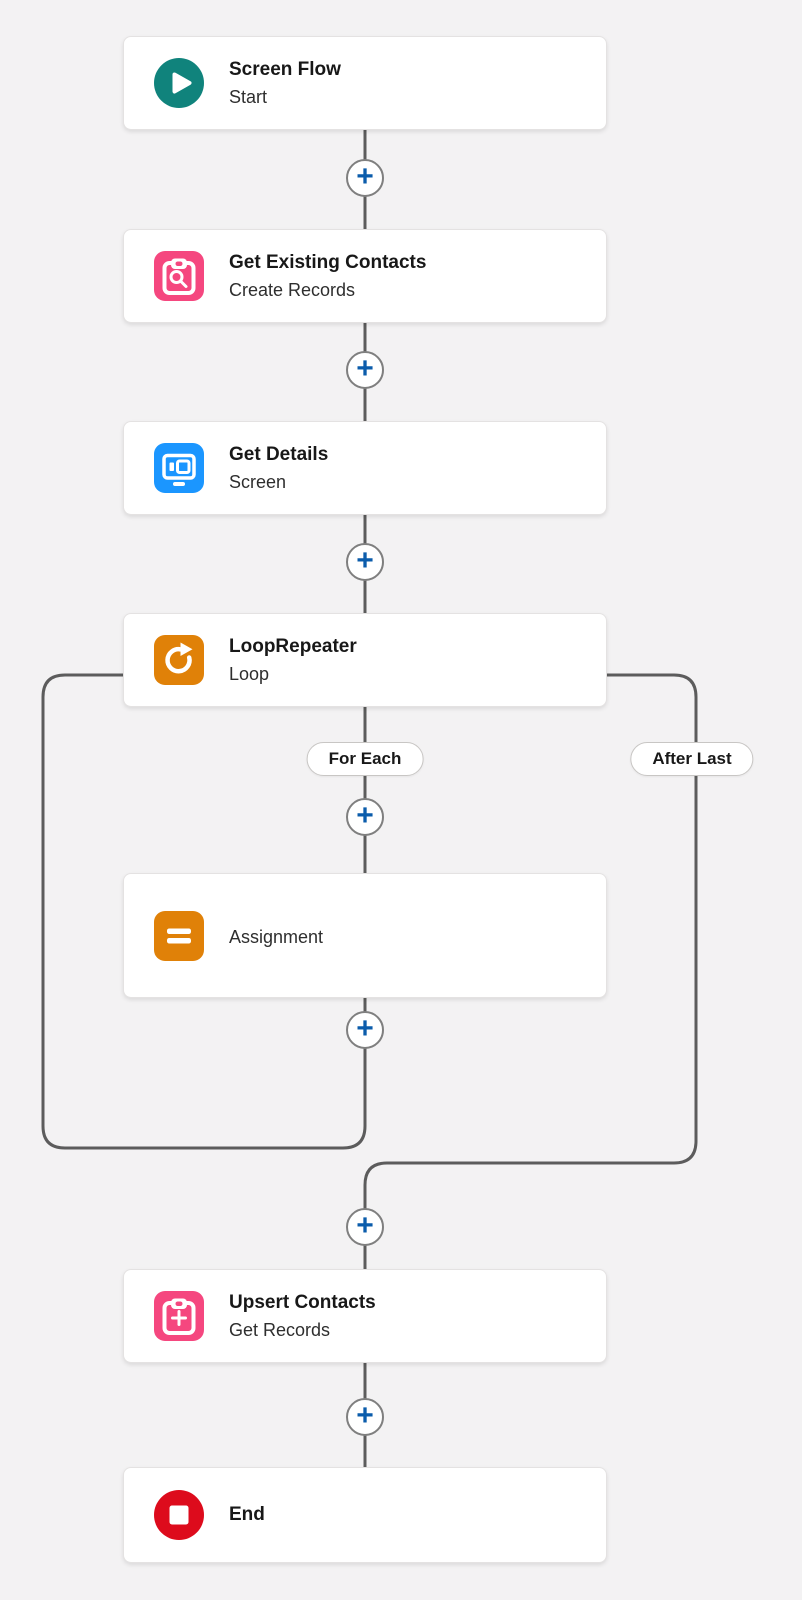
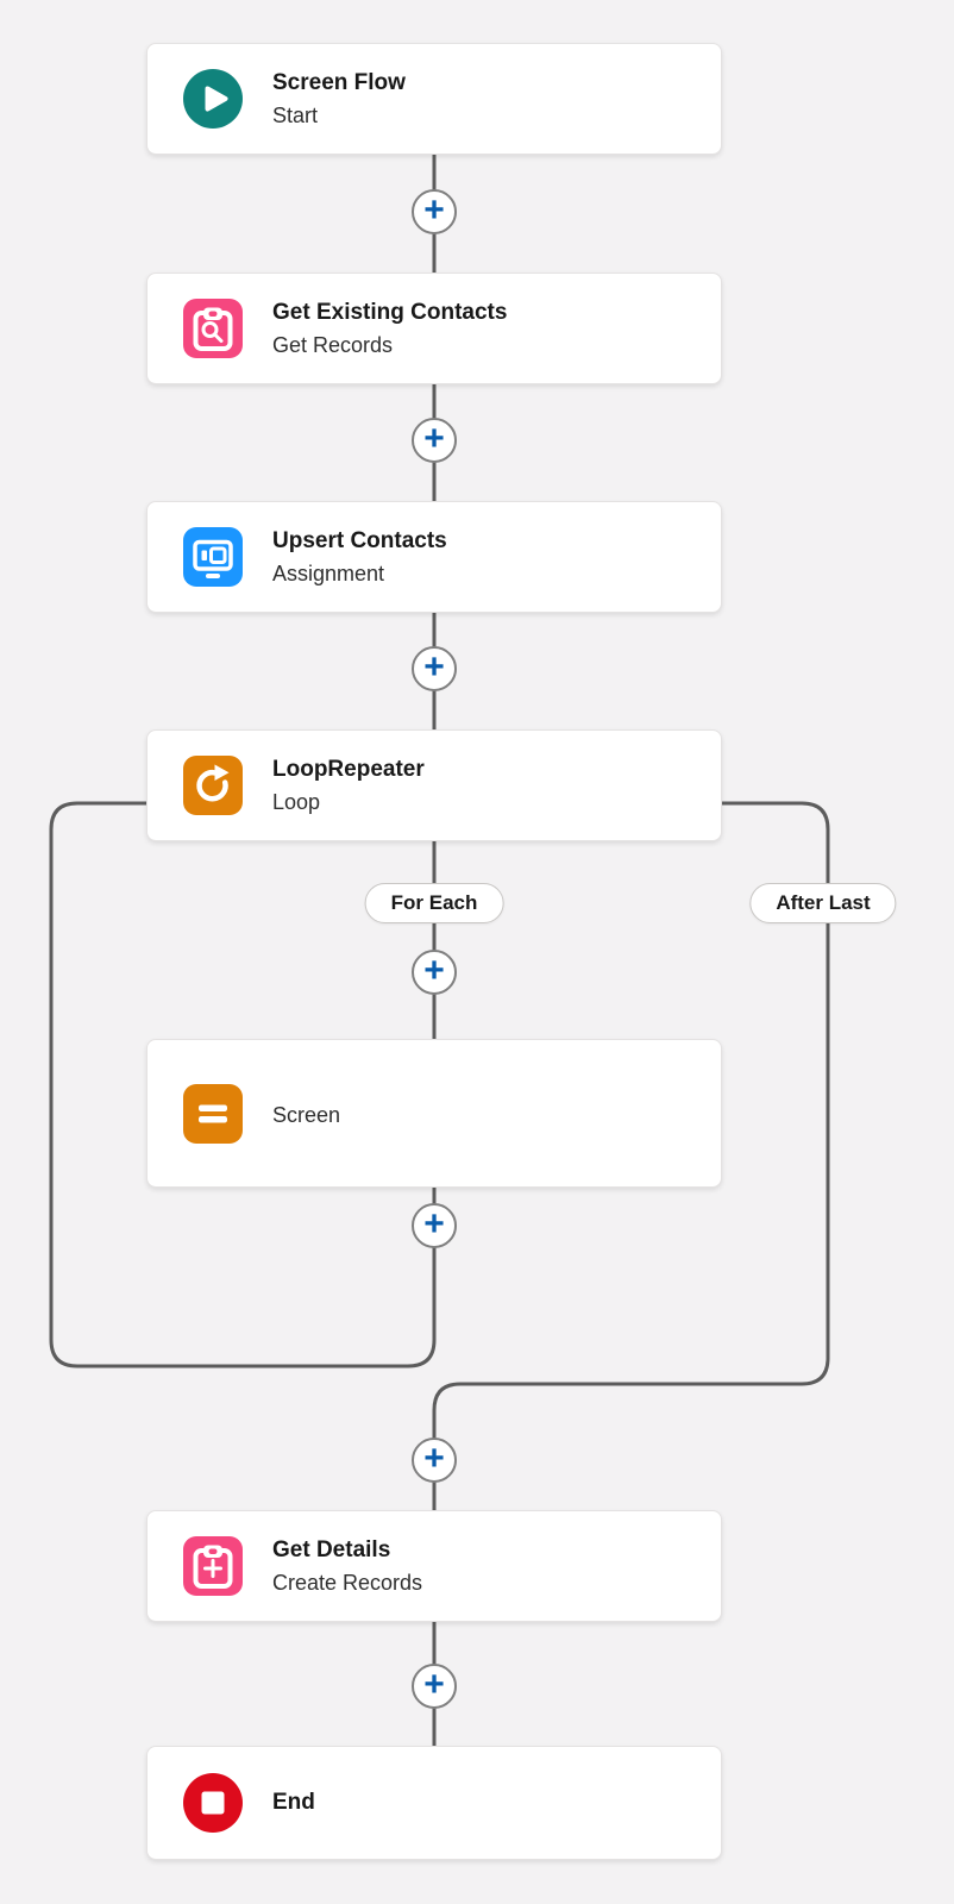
  Screen Flow
  Start
  Get Existing Contacts
- Create Records
+ Get Records
- Get Details
+ Upsert Contacts
- Screen
+ Assignment
  LoopRepeater
  Loop
  For Each
  After Last
- Assignment
+ Screen
- Upsert Contacts
+ Get Details
- Get Records
+ Create Records
  End
  +
  +
  +
  +
  +
  +
  +
